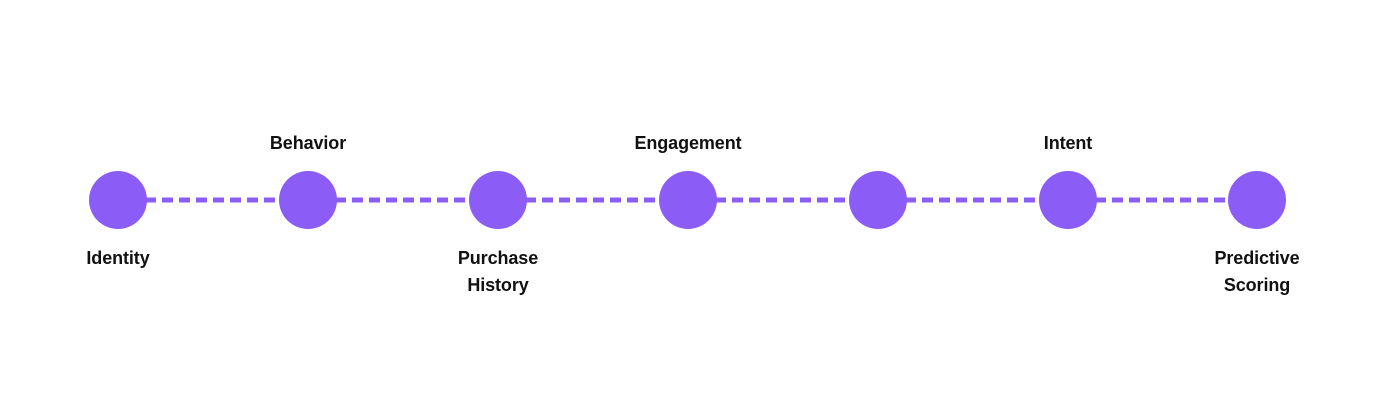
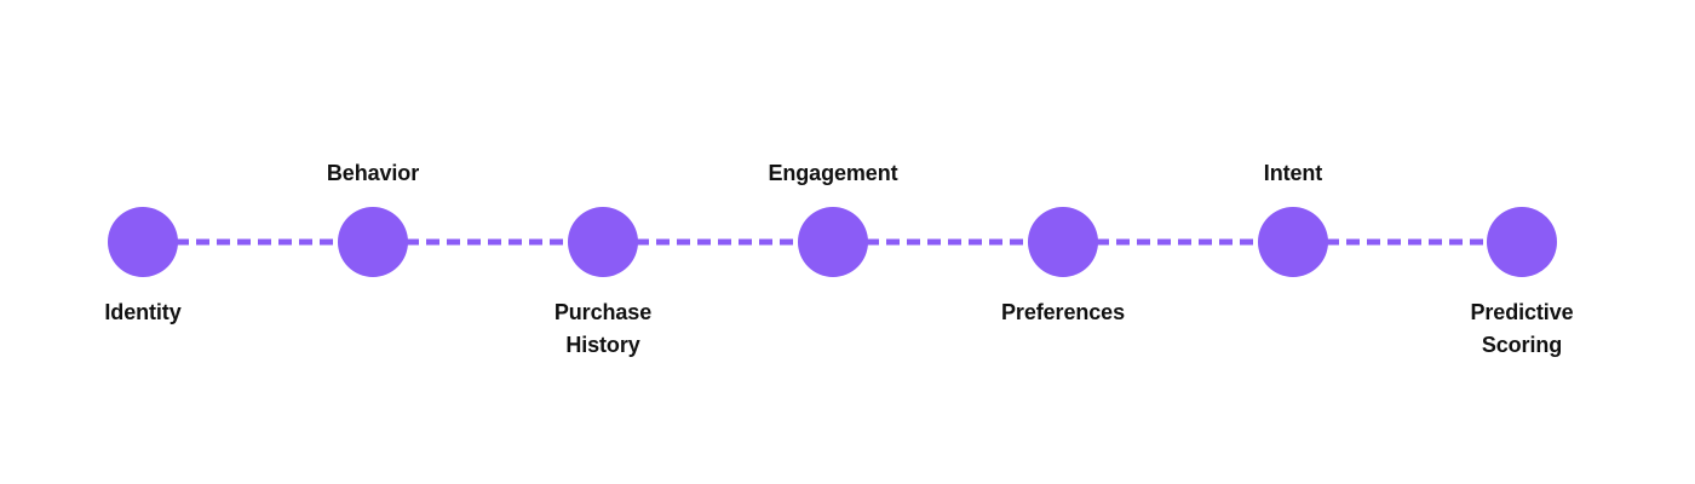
  Identity
  Behavior
  Purchase
  History
  Engagement
+ Preferences
  Intent
  Predictive
  Scoring
